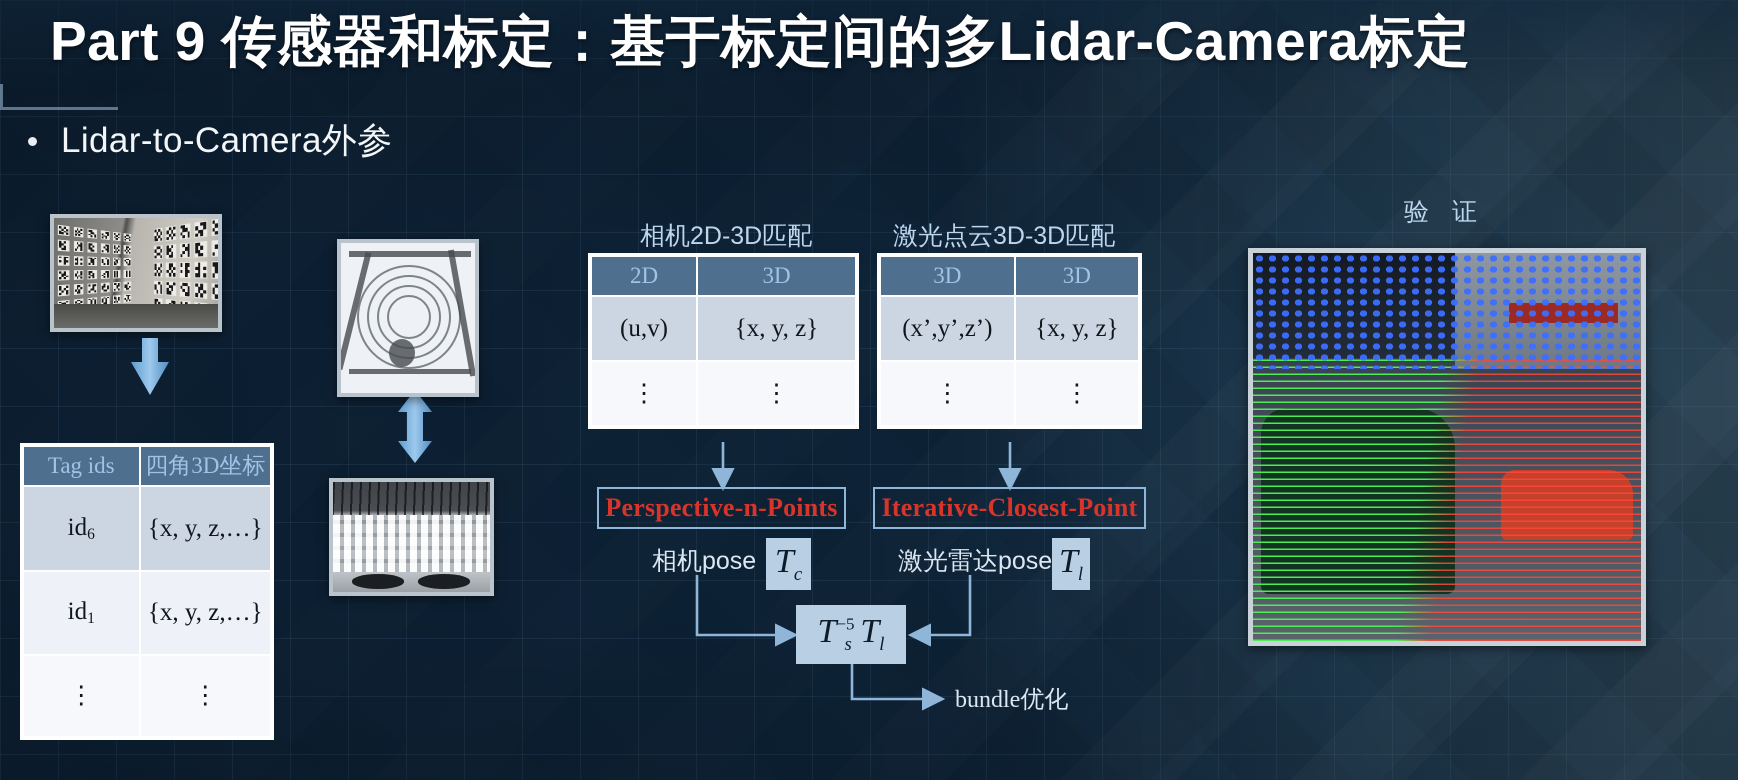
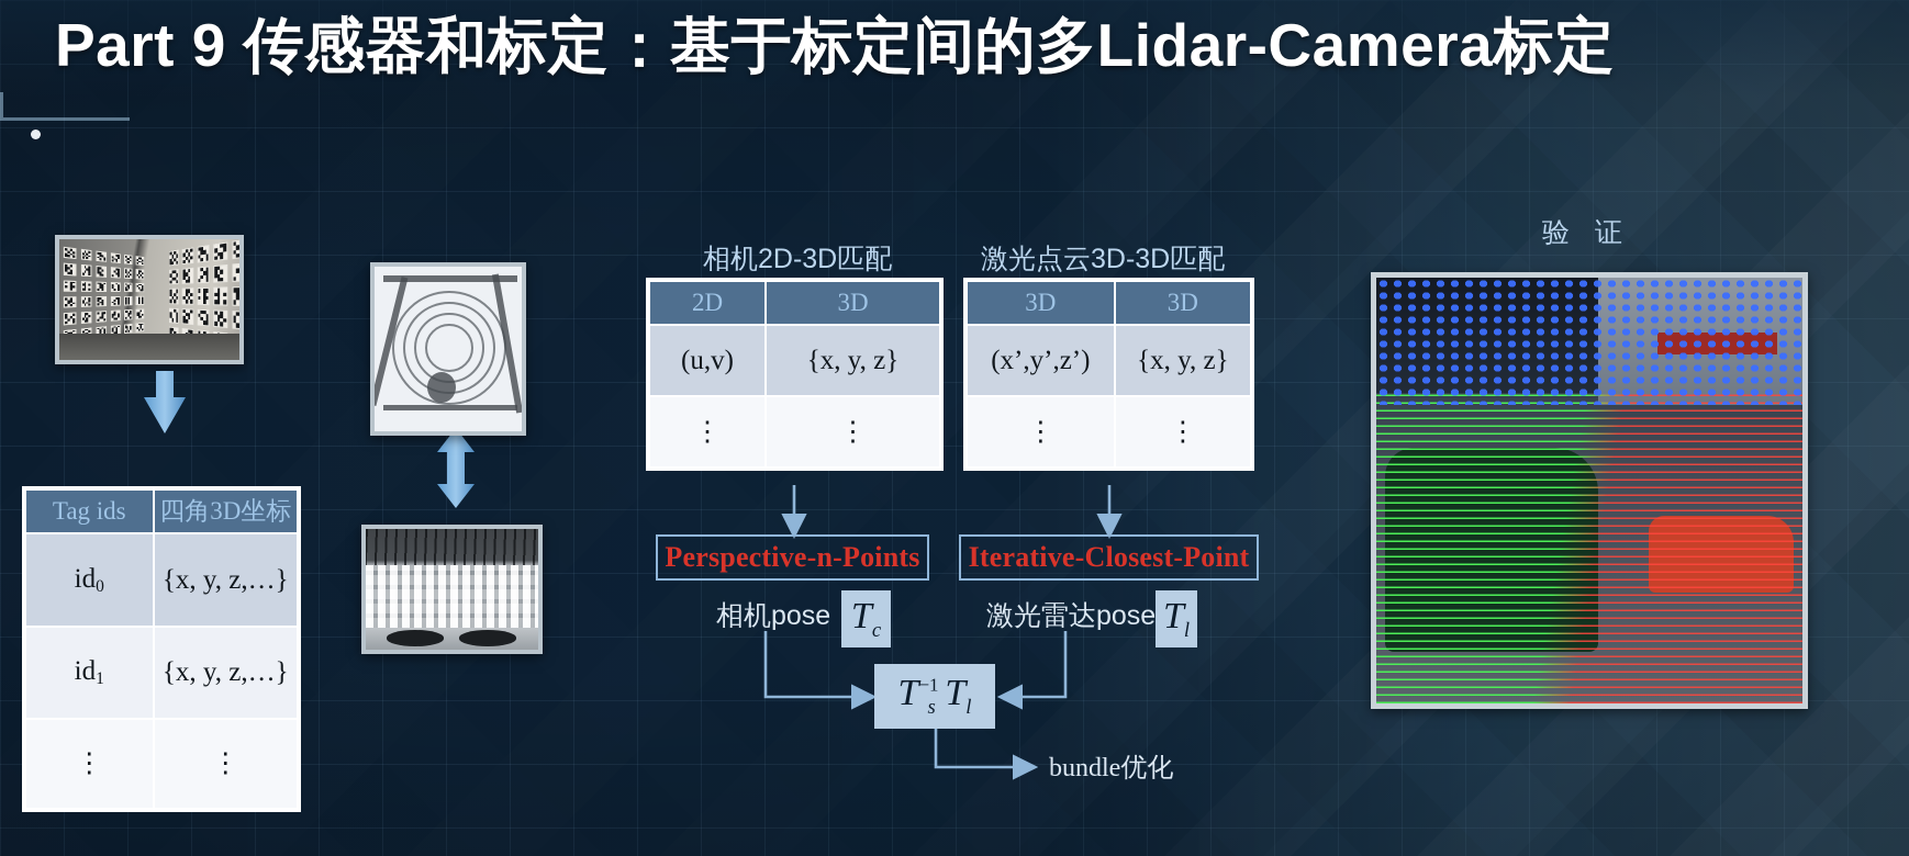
  Part 9 传感器和标定：基于标定间的多Lidar-Camera标定
- Lidar-to-Camera外参
  Tag ids	四角3D坐标
- id6	{x, y, z,…}
+ id0	{x, y, z,…}
  id1	{x, y, z,…}
  ⋮	⋮
  相机2D-3D匹配
  2D	3D
  (u,v)	{x, y, z}
  ⋮	⋮
  激光点云3D-3D匹配
  3D	3D
  (x’,y’,z’)	{x, y, z}
  ⋮	⋮
  Perspective-n-Points
  Iterative-Closest-Point
  相机pose
  Tc
  激光雷达pose
  Tl
- T−5s Tl
+ T−1s Tl
  bundle优化
  验 证
